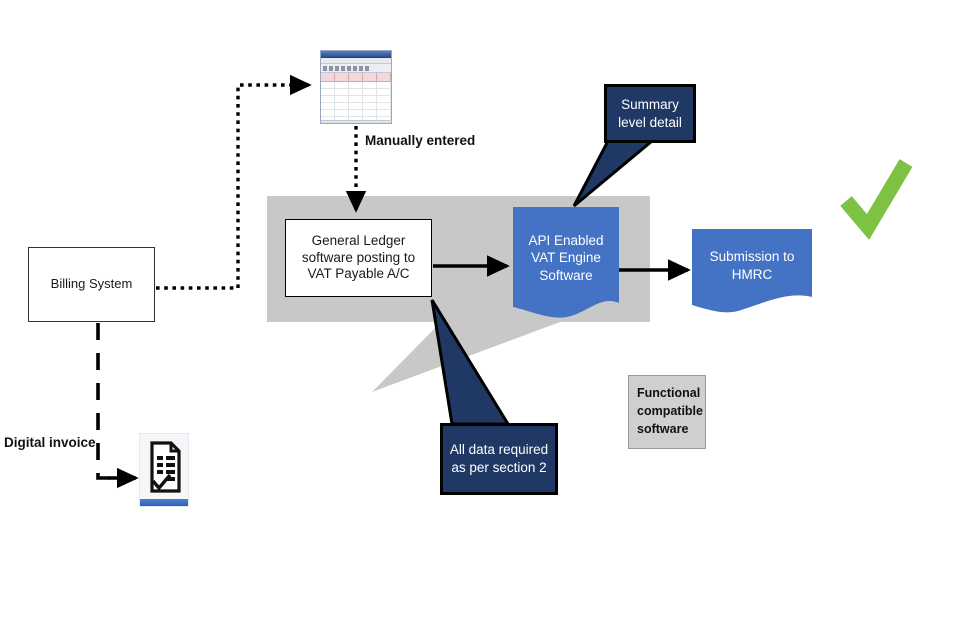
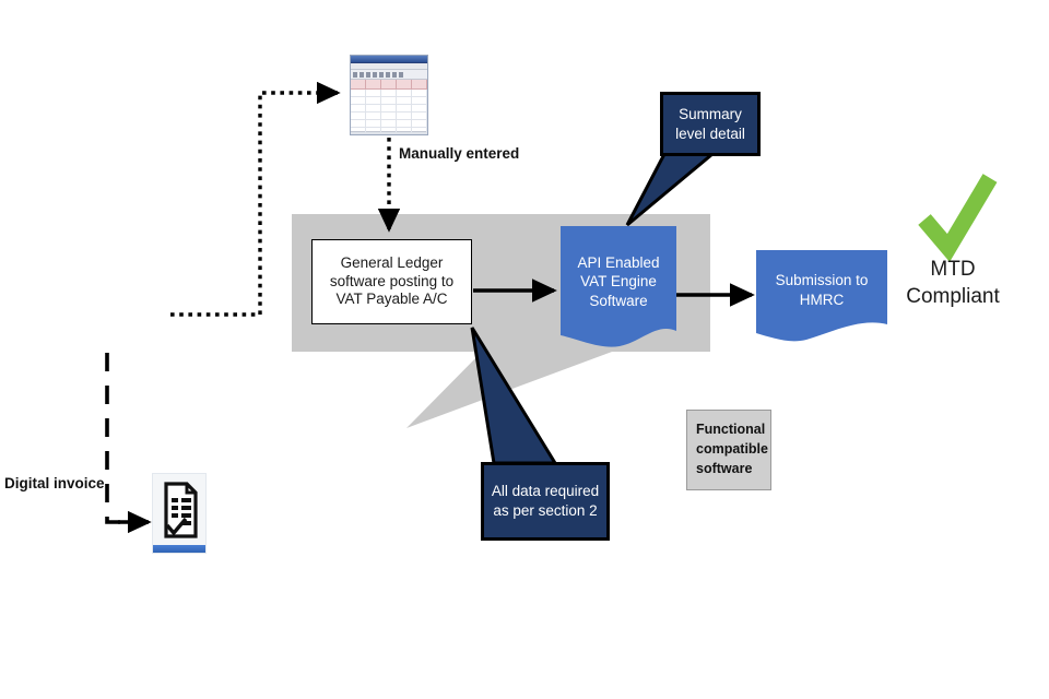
- Billing System
  Manually entered
  General Ledger
  software posting to
  VAT Payable A/C
  API Enabled
  VAT Engine
  Software
  Submission to
  HMRC
  Summary
  level detail
  All data required
  as per section 2
  Functional
  compatible
  software
+ MTD
+ Compliant
  Digital invoice
